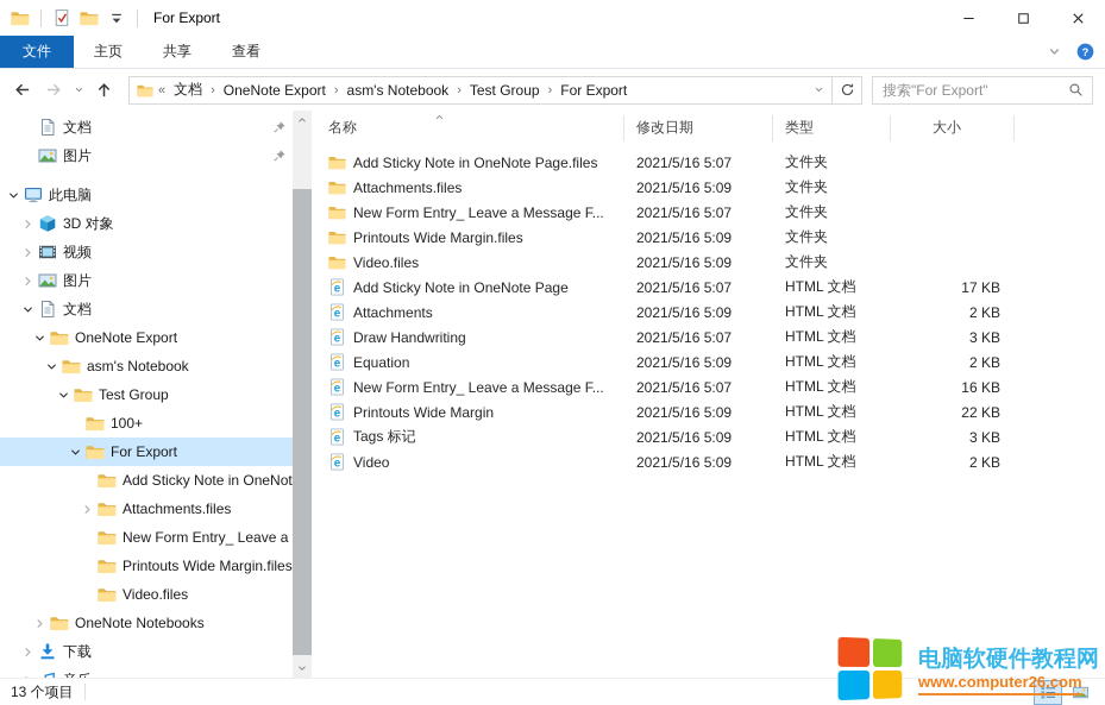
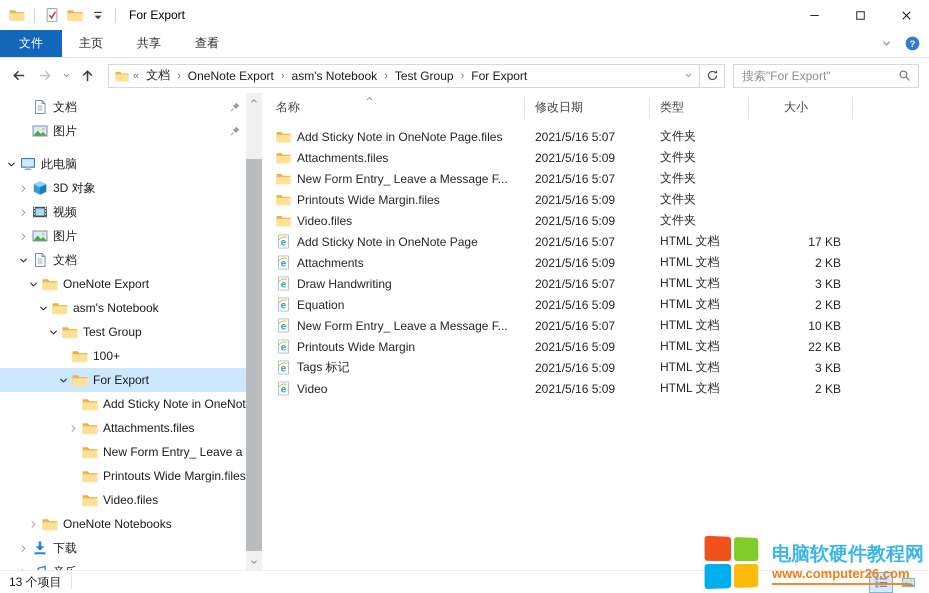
  For Export
  文件
  主页
  共享
  查看
  ?
  «
  文档
  ›
  OneNote Export
  ›
  asm's Notebook
  ›
  Test Group
  ›
  For Export
  搜索"For Export"
  文档
  图片
  此电脑
  3D 对象
  视频
  图片
  文档
  OneNote Export
  asm's Notebook
  Test Group
  100+
  For Export
  Attachments.files
  Printouts Wide Margin.files
  Video.files
  OneNote Notebooks
  下载
  名称
  修改日期
  类型
  大小
  Add Sticky Note in OneNote Page.files
  2021/5/16 5:07
  文件夹
  Attachments.files
  2021/5/16 5:09
  文件夹
  New Form Entry_ Leave a Message F...
  2021/5/16 5:07
  文件夹
  Printouts Wide Margin.files
  2021/5/16 5:09
  文件夹
  Video.files
  2021/5/16 5:09
  文件夹
  e
  Add Sticky Note in OneNote Page
  2021/5/16 5:07
  HTML 文档
  17 KB
  e
  Attachments
  2021/5/16 5:09
  HTML 文档
  2 KB
  e
  Draw Handwriting
  2021/5/16 5:07
  HTML 文档
  3 KB
  e
  Equation
  2021/5/16 5:09
  HTML 文档
  2 KB
  e
  New Form Entry_ Leave a Message F...
  2021/5/16 5:07
  HTML 文档
- 16 KB
+ 10 KB
  e
  Printouts Wide Margin
  2021/5/16 5:09
  HTML 文档
  22 KB
  e
  Tags 标记
  2021/5/16 5:09
  HTML 文档
  3 KB
  e
  Video
  2021/5/16 5:09
  HTML 文档
  2 KB
  13 个项目
  电脑软硬件教程网
  www.computer26.com
